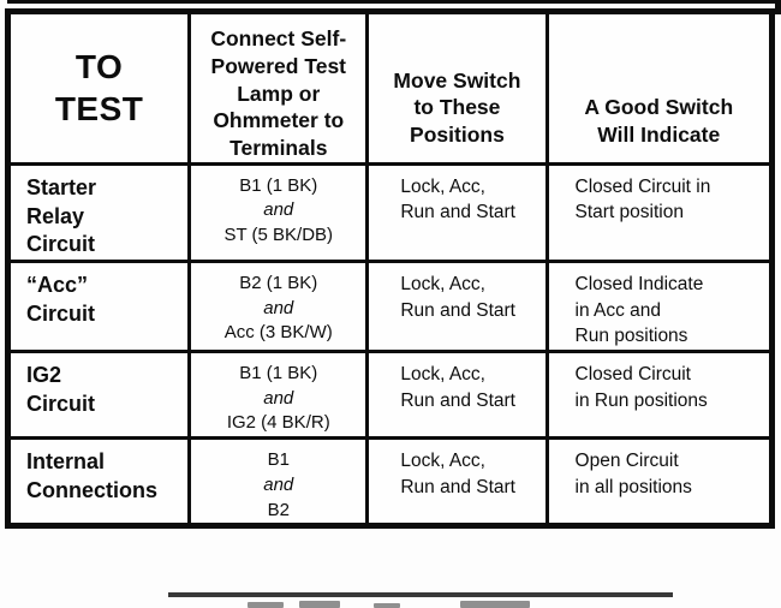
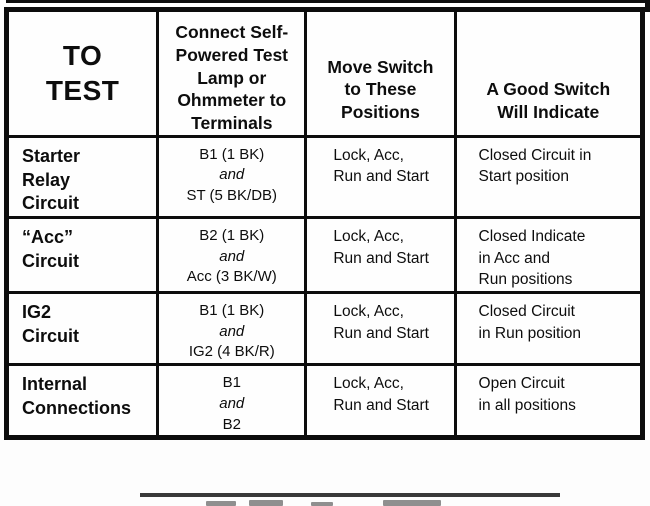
  TO TEST	Connect Self- Powered Test Lamp or Ohmmeter to Terminals	Move Switch to These Positions	A Good Switch Will Indicate
  Starter Relay Circuit	B1 (1 BK) and ST (5 BK/DB)	Lock, Acc, Run and Start	Closed Circuit in Start position
  “Acc” Circuit	B2 (1 BK) and Acc (3 BK/W)	Lock, Acc, Run and Start	Closed Indicate in Acc and Run positions
- IG2 Circuit	B1 (1 BK) and IG2 (4 BK/R)	Lock, Acc, Run and Start	Closed Circuit in Run positions
+ IG2 Circuit	B1 (1 BK) and IG2 (4 BK/R)	Lock, Acc, Run and Start	Closed Circuit in Run position
  Internal Connections	B1 and B2	Lock, Acc, Run and Start	Open Circuit in all positions
